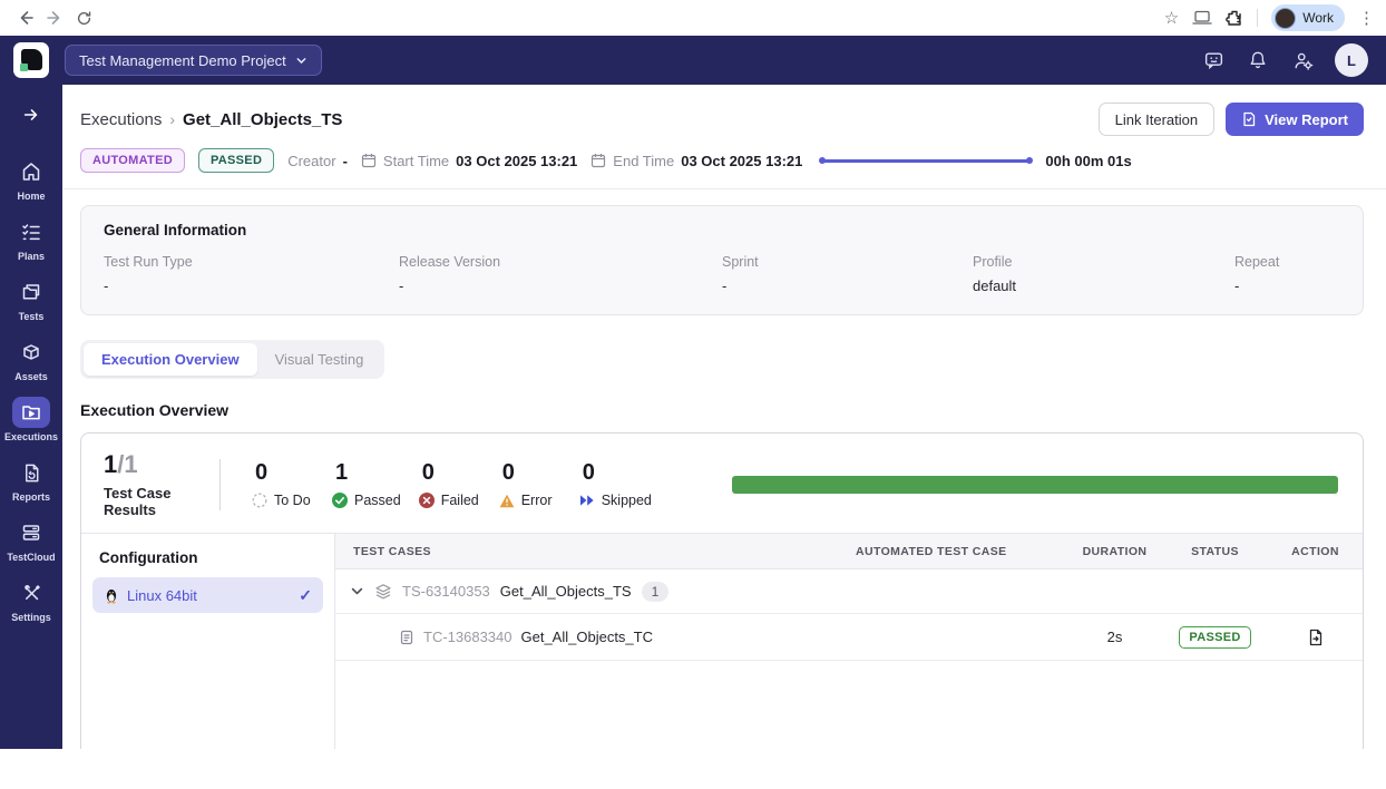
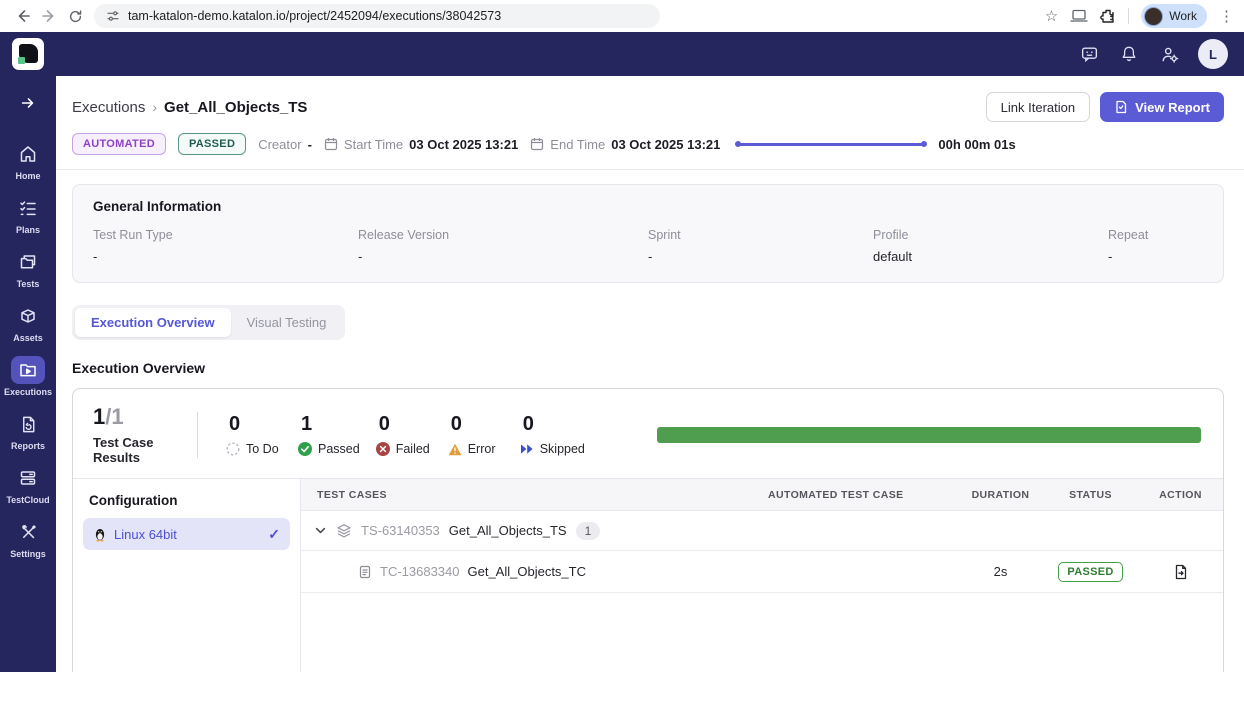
+ tam-katalon-demo.katalon.io/project/2452094/executions/38042573
  ☆
  Work
  ⋮
- Test Management Demo Project
  L
  Home
  Plans
  Tests
  Assets
  Executions
  Reports
  TestCloud
  Settings
  Executions
  ›
  Get_All_Objects_TS
  Link Iteration
  View Report
  AUTOMATED
  PASSED
  Creator
  -
  Start Time
  03 Oct 2025 13:21
  End Time
  03 Oct 2025 13:21
  00h 00m 01s
  General Information
  Test Run Type
  -
  Release Version
  -
  Sprint
  -
  Profile
  default
  Repeat
  -
  Execution Overview
  Visual Testing
  Execution Overview
  1/1
  Test Case Results
  0
  To Do
  1
  Passed
  0
  Failed
  0
  Error
  0
  Skipped
  Configuration
  Linux 64bit
  ✓
  TEST CASES
  AUTOMATED TEST CASE
  DURATION
  STATUS
  ACTION
  TS-63140353
  Get_All_Objects_TS
  1
  TC-13683340
  Get_All_Objects_TC
  2s
  PASSED
